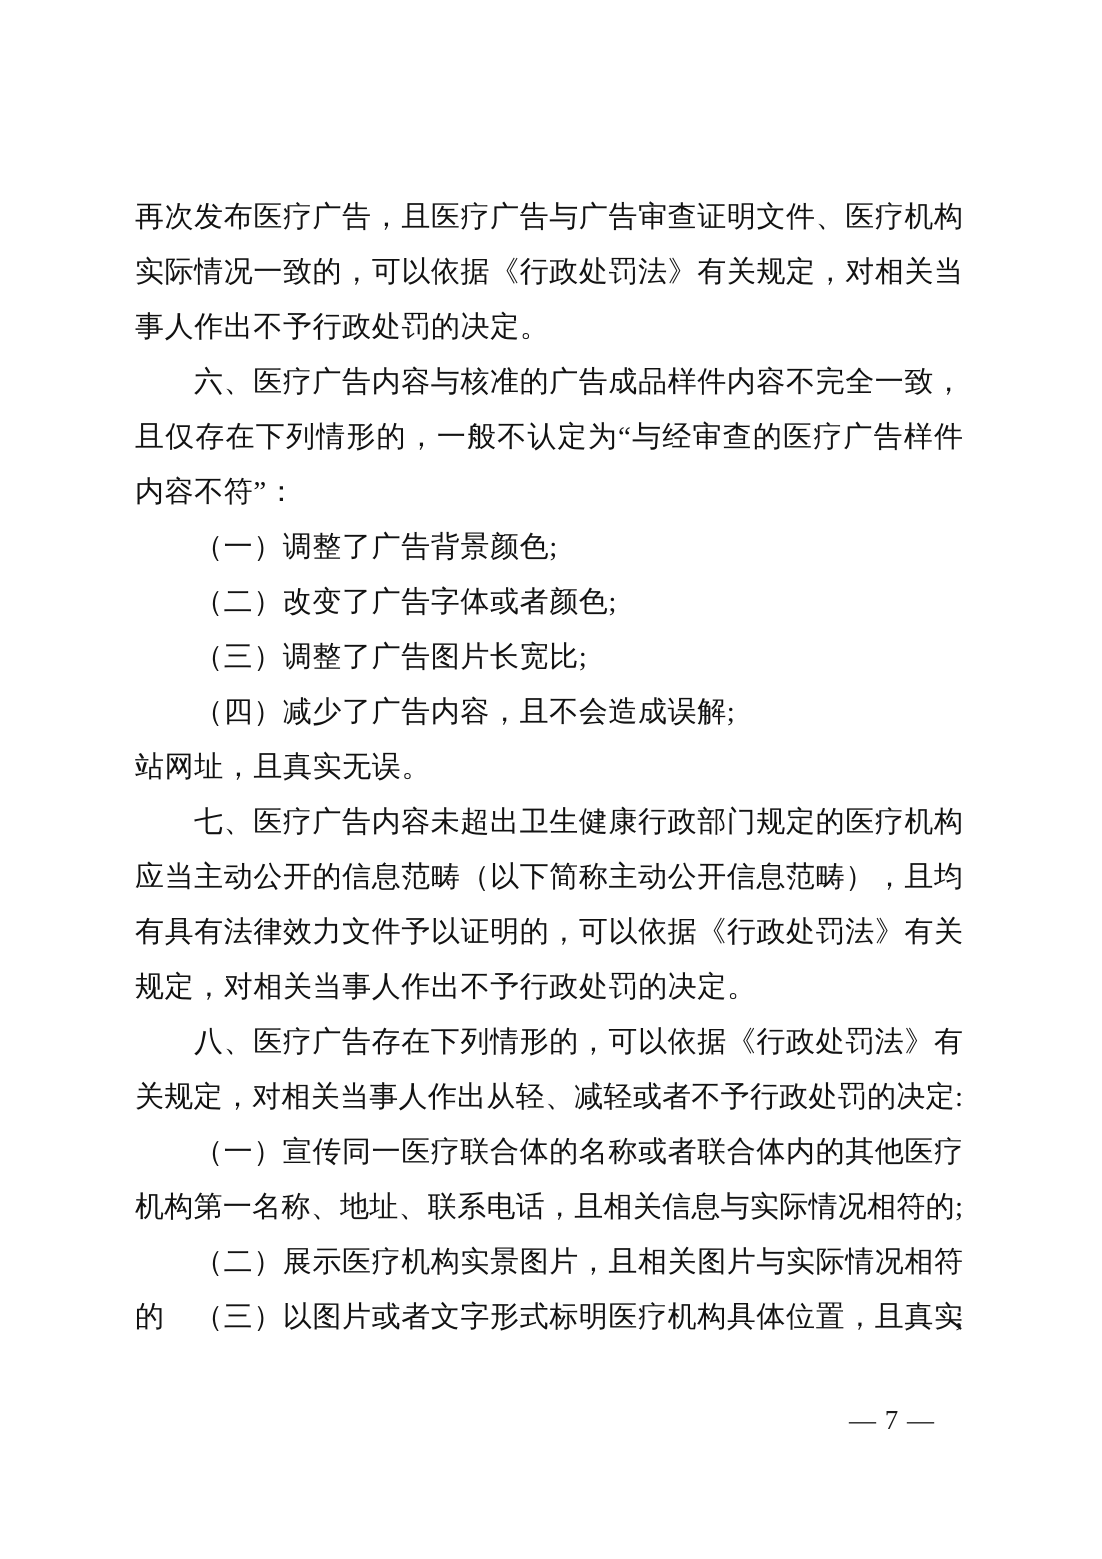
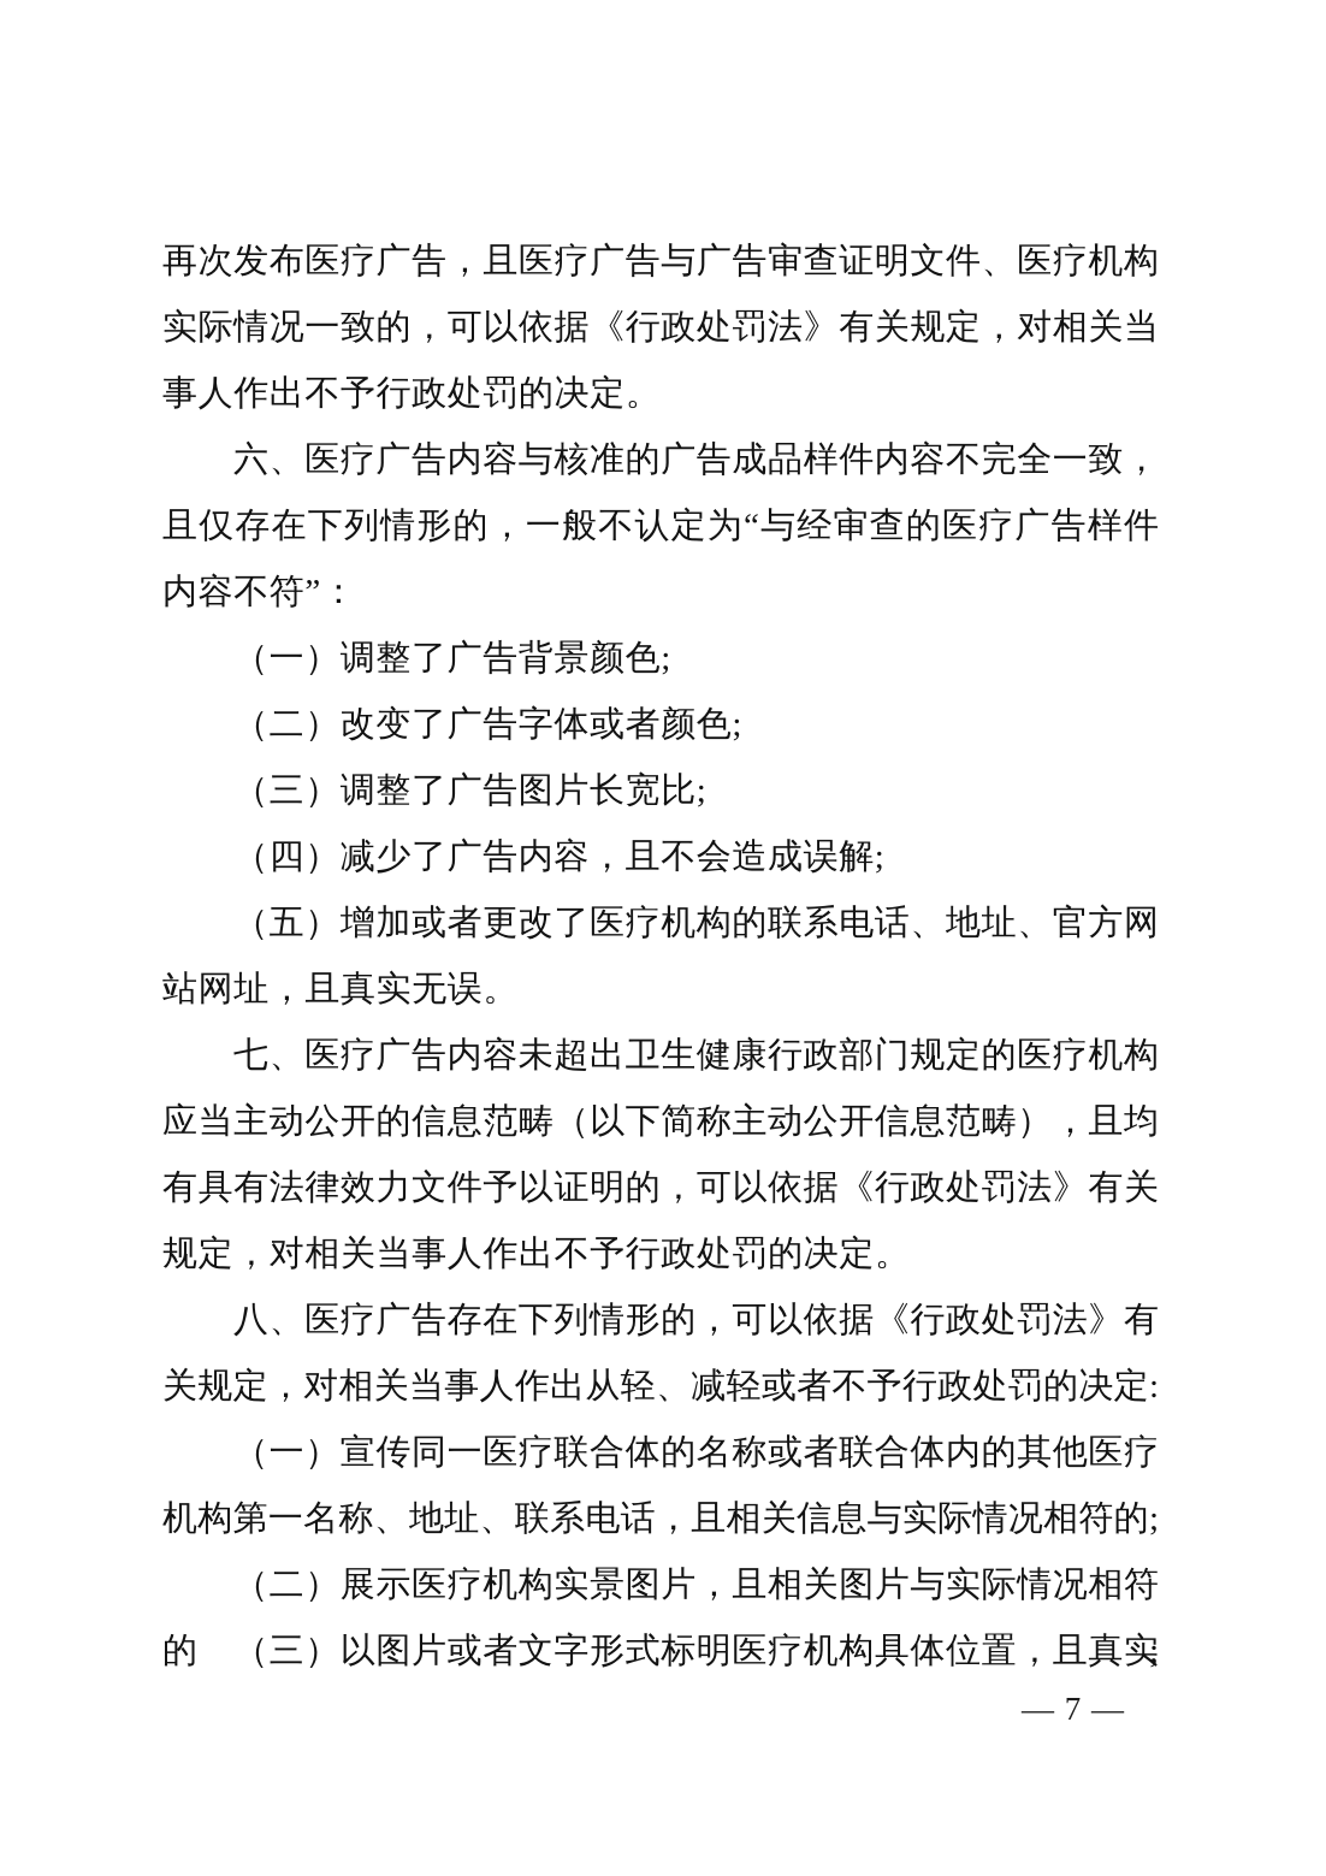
  再次发布医疗广告，且医疗广告与广告审查证明文件、医疗机构
  实际情况一致的，可以依据《行政处罚法》有关规定，对相关当
  事人作出不予行政处罚的决定。
  六、医疗广告内容与核准的广告成品样件内容不完全一致，
  且仅存在下列情形的，一般不认定为“与经审查的医疗广告样件
  内容不符”：
  （一）调整了广告背景颜色;
  （二）改变了广告字体或者颜色;
  （三）调整了广告图片长宽比;
  （四）减少了广告内容，且不会造成误解;
+ （五）增加或者更改了医疗机构的联系电话、地址、官方网
  站网址，且真实无误。
  七、医疗广告内容未超出卫生健康行政部门规定的医疗机构
  应当主动公开的信息范畴（以下简称主动公开信息范畴），且均
  有具有法律效力文件予以证明的，可以依据《行政处罚法》有关
  规定，对相关当事人作出不予行政处罚的决定。
  八、医疗广告存在下列情形的，可以依据《行政处罚法》有
  关规定，对相关当事人作出从轻、减轻或者不予行政处罚的决定:
  （一）宣传同一医疗联合体的名称或者联合体内的其他医疗
  机构第一名称、地址、联系电话，且相关信息与实际情况相符的;
  （二）展示医疗机构实景图片，且相关图片与实际情况相符的;
  （三）以图片或者文字形式标明医疗机构具体位置，且真实
  — 7 —
